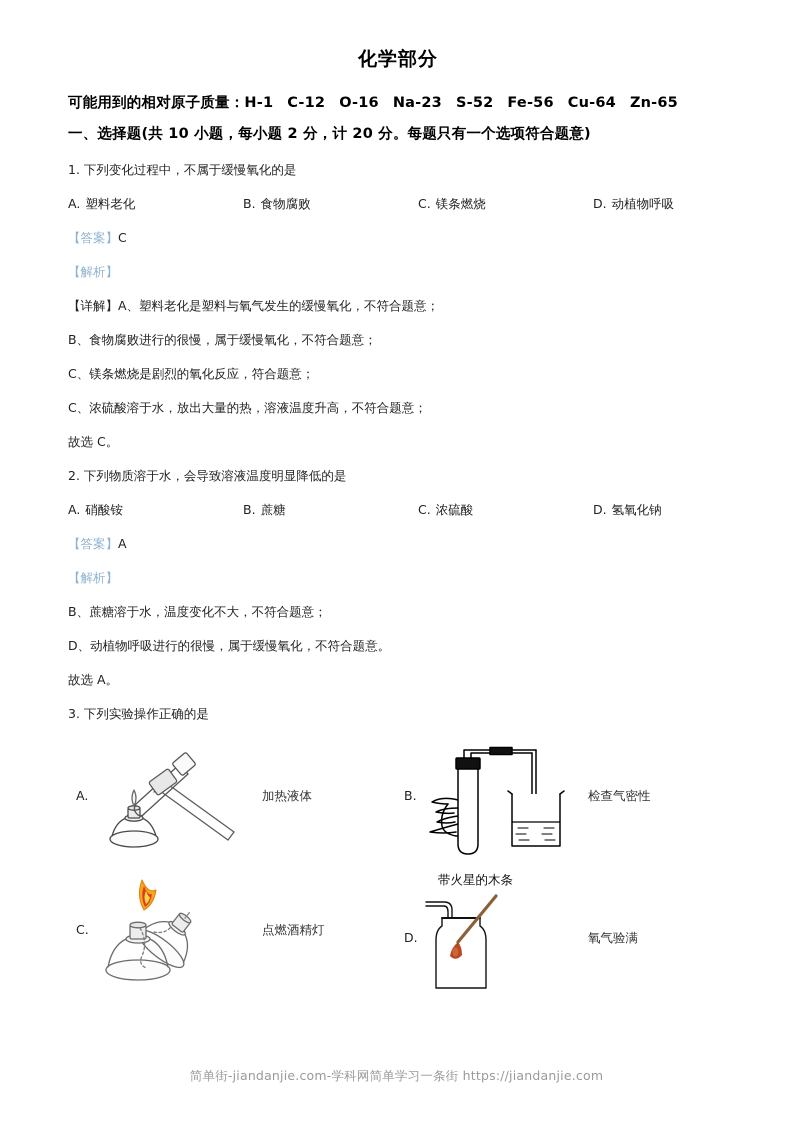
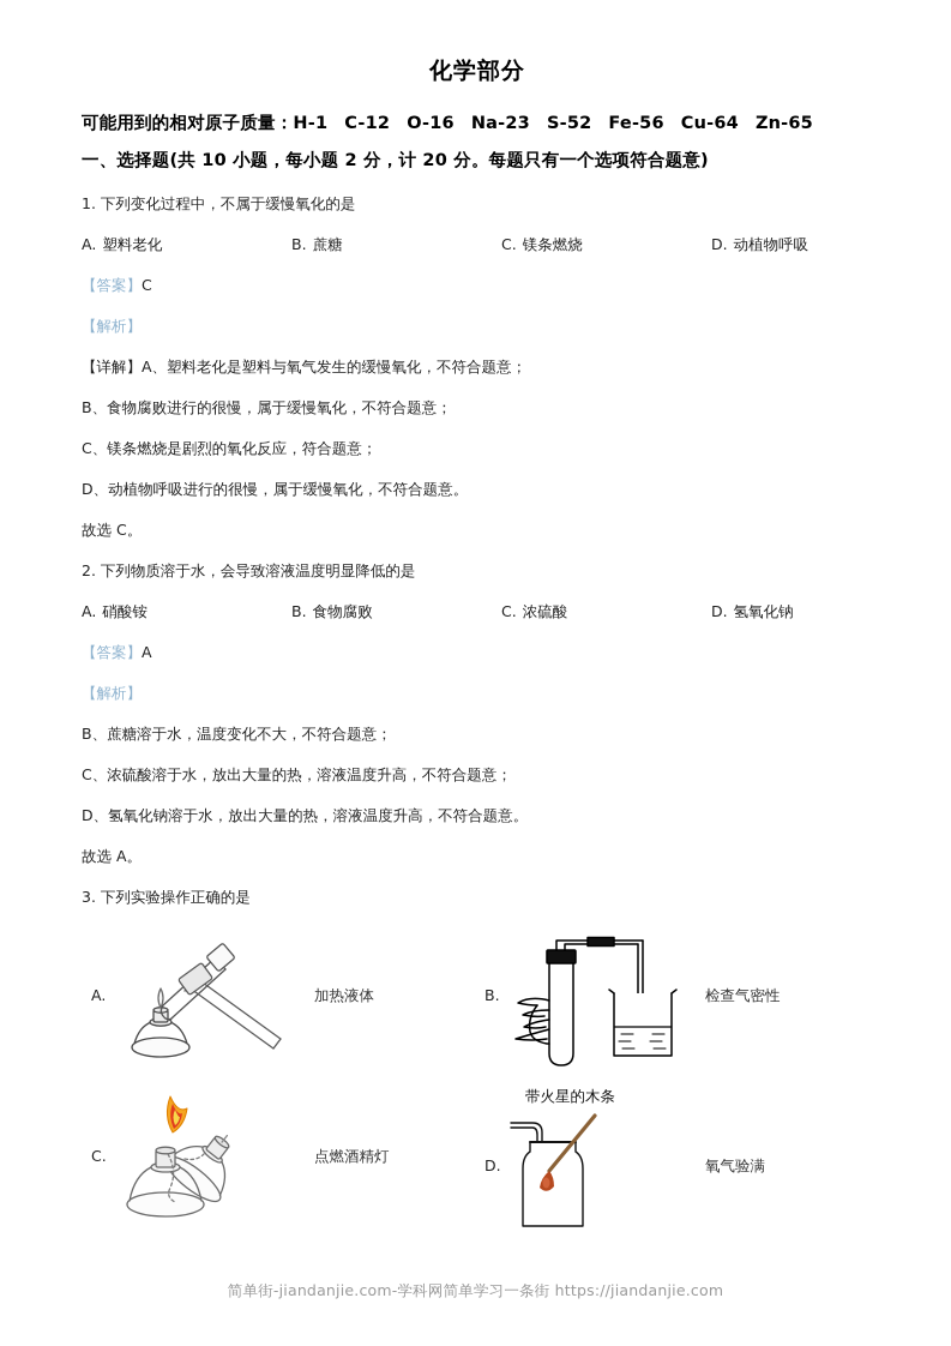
  化学部分
  可能用到的相对原子质量：H-1 C-12 O-16 Na-23 S-52 Fe-56 Cu-64 Zn-65
  一、选择题(共 10 小题，每小题 2 分，计 20 分。每题只有一个选项符合题意)
  1. 下列变化过程中，不属于缓慢氧化的是
  A. 塑料老化
- B. 食物腐败
+ B. 蔗糖
  C. 镁条燃烧
  D. 动植物呼吸
  【答案】C
  【解析】
  【详解】A、塑料老化是塑料与氧气发生的缓慢氧化，不符合题意；
  B、食物腐败进行的很慢，属于缓慢氧化，不符合题意；
  C、镁条燃烧是剧烈的氧化反应，符合题意；
- C、浓硫酸溶于水，放出大量的热，溶液温度升高，不符合题意；
+ D、动植物呼吸进行的很慢，属于缓慢氧化，不符合题意。
  故选 C。
  2. 下列物质溶于水，会导致溶液温度明显降低的是
  A. 硝酸铵
- B. 蔗糖
+ B. 食物腐败
  C. 浓硫酸
  D. 氢氧化钠
  【答案】A
  【解析】
  B、蔗糖溶于水，温度变化不大，不符合题意；
- D、动植物呼吸进行的很慢，属于缓慢氧化，不符合题意。
+ C、浓硫酸溶于水，放出大量的热，溶液温度升高，不符合题意；
+ D、氢氧化钠溶于水，放出大量的热，溶液温度升高，不符合题意。
  故选 A。
  3. 下列实验操作正确的是
  A.
  加热液体
  B.
  检查气密性
  C.
  点燃酒精灯
  带火星的木条
  D.
  氧气验满
  简单街-jiandanjie.com-学科网简单学习一条街 https://jiandanjie.com
